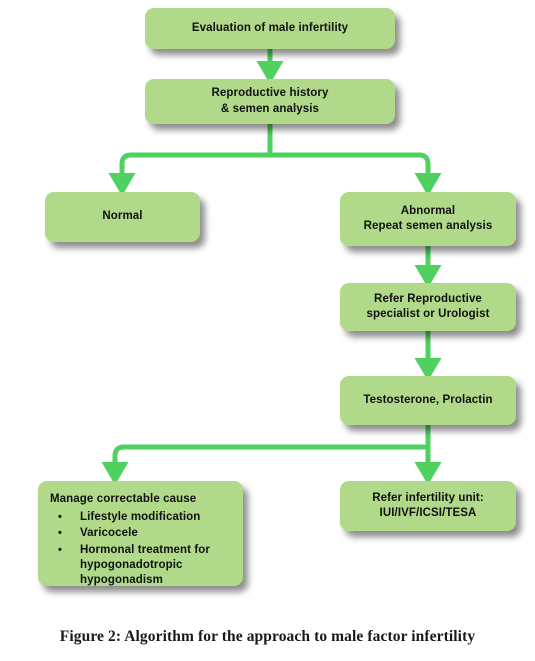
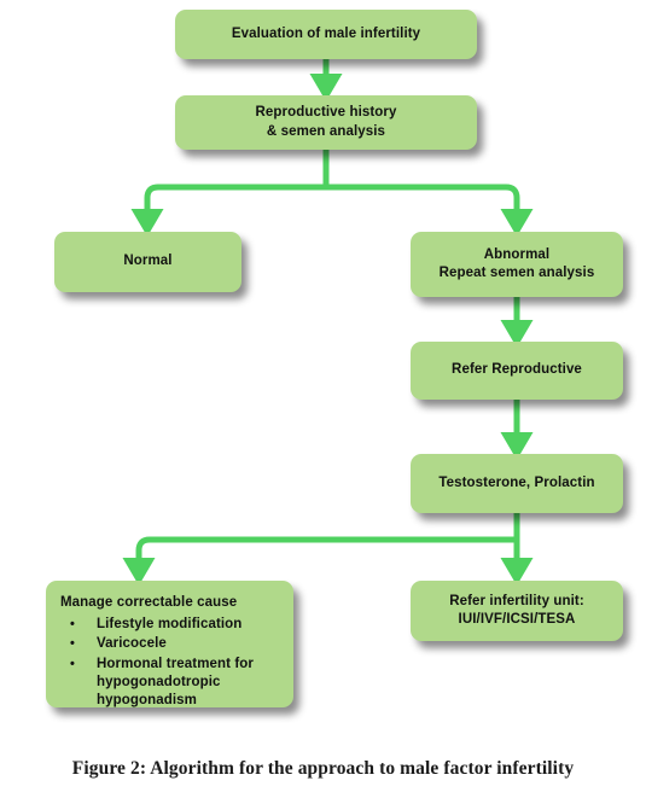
  Evaluation of male infertility
  Reproductive history
  & semen analysis
  Normal
  Abnormal
  Repeat semen analysis
  Refer Reproductive
- specialist or Urologist
  Testosterone, Prolactin
  Manage correctable cause
  •
  Lifestyle modification
  •
  Varicocele
  •
  Hormonal treatment for hypogonadotropic hypogonadism
  Refer infertility unit:
  IUI/IVF/ICSI/TESA
  Figure 2: Algorithm for the approach to male factor infertility
